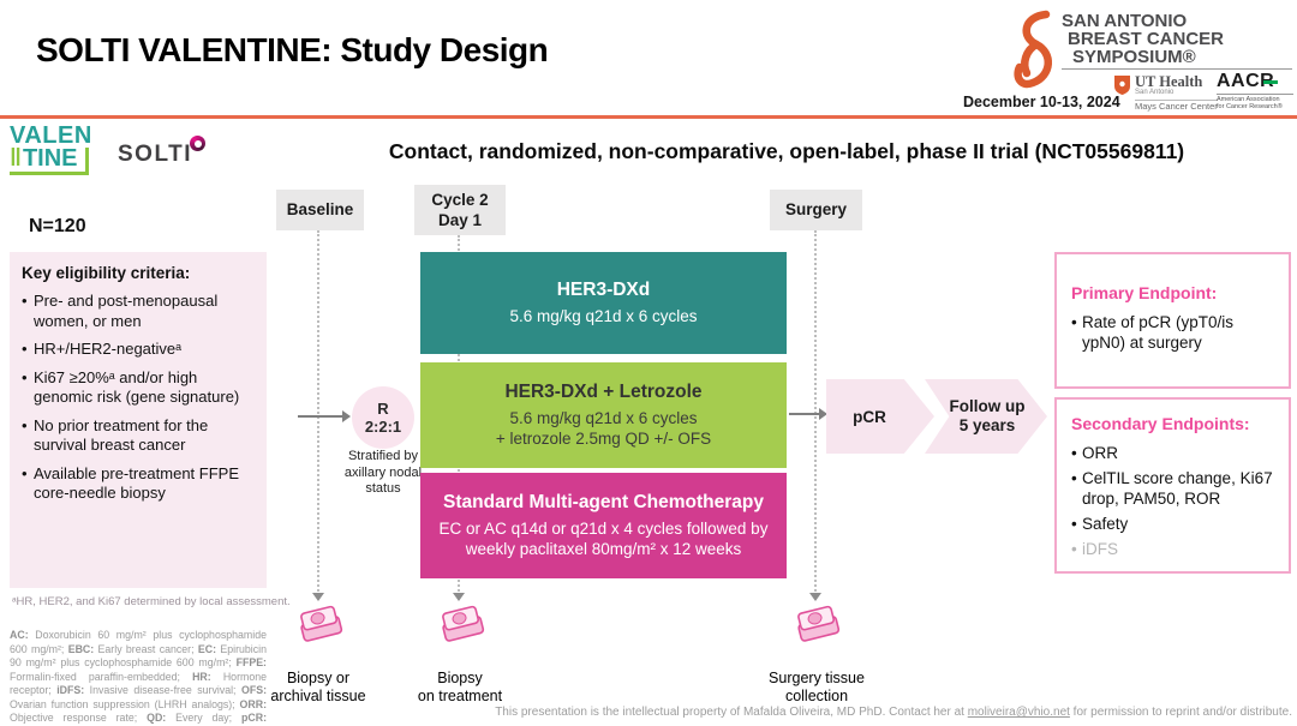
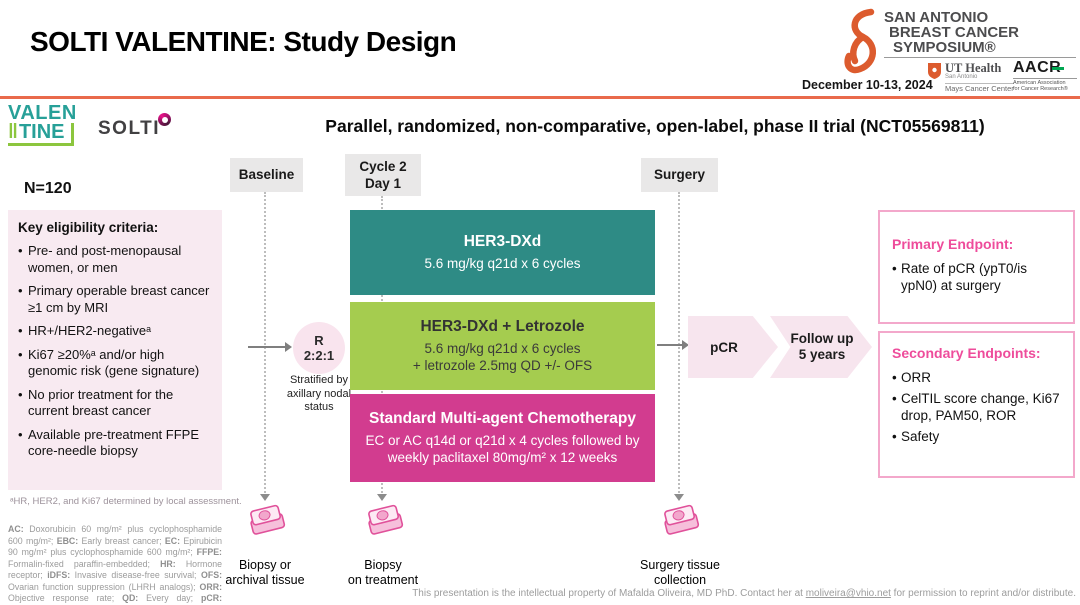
  SOLTI VALENTINE: Study Design
  SAN ANTONIO
  BREAST CANCER
  SYMPOSIUM®
  UT Health
  Mays Cancer Center
  AAC
  December 10-13, 2024
  VALEN
  ‖TINE
  SOLTI
- Contact, randomized, non-comparative, open-label, phase II trial (NCT05569811)
+ Parallel, randomized, non-comparative, open-label, phase II trial (NCT05569811)
  N=120
  Baseline
  Cycle 2
  Day 1
  Surgery
  Key eligibility criteria:
  Pre- and post-menopausal women, or men
+ Primary operable breast cancer ≥1 cm by MRI
  HR+/HER2-negativeᵃ
  Ki67 ≥20%ᵃ and/or high genomic risk (gene signature)
- No prior treatment for the survival breast cancer
+ No prior treatment for the current breast cancer
  Available pre-treatment FFPE core-needle biopsy
  ᵃHR, HER2, and Ki67 determined by local assessment.
  AC: Doxorubicin 60 mg/m² plus cyclophosphamide 600 mg/m²; EBC: Early breast cancer; EC: Epirubicin 90 mg/m² plus cyclophosphamide 600 mg/m²; FFPE: Formalin-fixed paraffin-embedded; HR: Hormone receptor; iDFS: Invasive disease-free survival; OFS: Ovarian function suppression (LHRH analogs); ORR: Objective response rate; QD: Every day; pCR:
  R
  2:2:1
  Stratified by
  axillary noda
  status
  HER3-DXd
  5.6 mg/kg q21d x 6 cycles
  HER3-DXd + Letrozole
  5.6 mg/kg q21d x 6 cycles
  + letrozole 2.5mg QD +/- OFS
  Standard Multi-agent Chemotherapy
  EC or AC q14d or q21d x 4 cycles followed by
  weekly paclitaxel 80mg/m² x 12 weeks
  pCR
  Follow up
  5 years
  Primary Endpoint:
  Rate of pCR (ypT0/is ypN0) at surgery
  Secondary Endpoints:
  ORR
  CelTIL score change, Ki67 drop, PAM50, ROR
  Safety
- iDFS
  Biopsy or
  archival tissue
  Biopsy
  on treatment
  Surgery tissue
  collection
  This presentation is the intellectual property of Mafalda Oliveira, MD PhD. Contact her at moliveira@vhio.net for permission to reprint and/or distribute.
